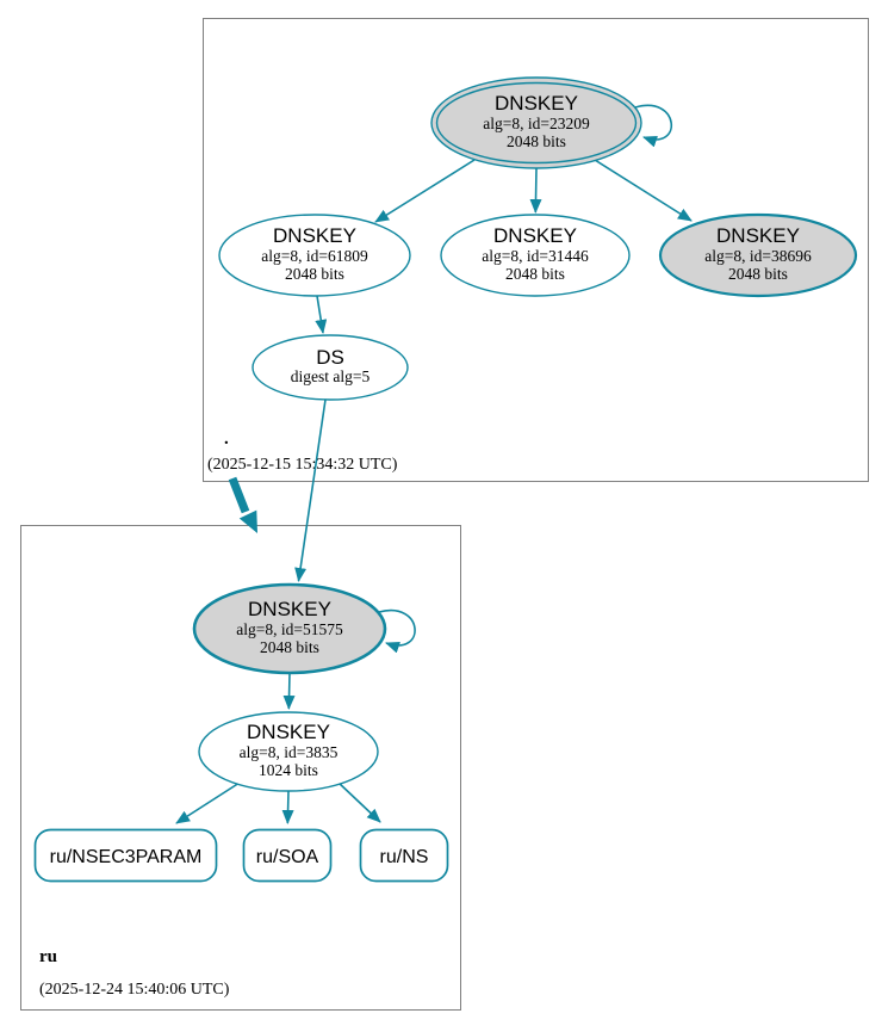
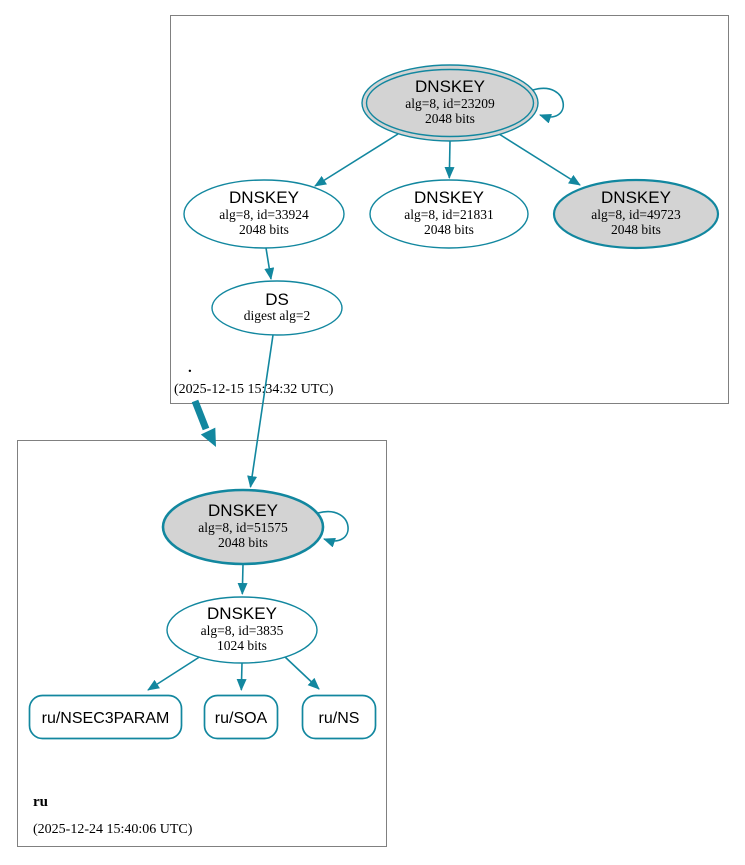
  .
  (2025-12-15 15:34:32 UTC)
  ru
  (2025-12-24 15:40:06 UTC)
  DNSKEY
  alg=8, id=23209
  2048 bits
  DNSKEY
- alg=8, id=61809
+ alg=8, id=33924
  2048 bits
  DNSKEY
- alg=8, id=31446
+ alg=8, id=21831
  2048 bits
  DNSKEY
- alg=8, id=38696
+ alg=8, id=49723
  2048 bits
  DS
- digest alg=5
+ digest alg=2
  DNSKEY
  alg=8, id=51575
  2048 bits
  DNSKEY
  alg=8, id=3835
  1024 bits
  ru/NSEC3PARAM
  ru/SOA
  ru/NS
